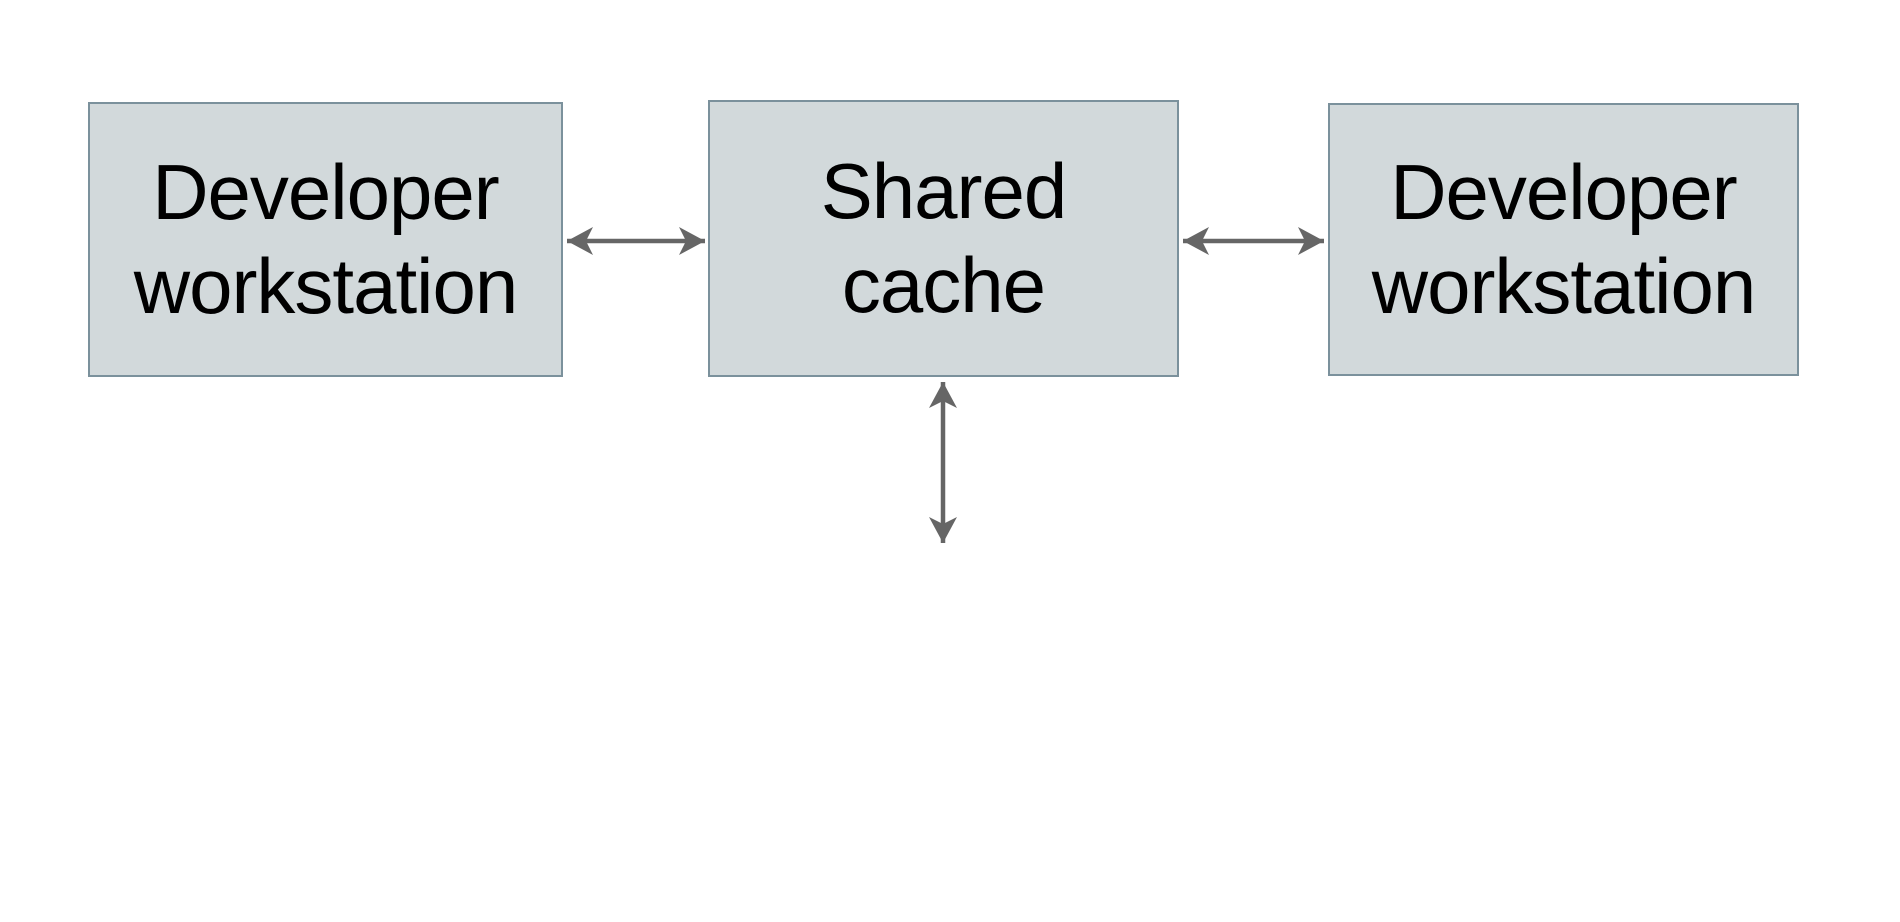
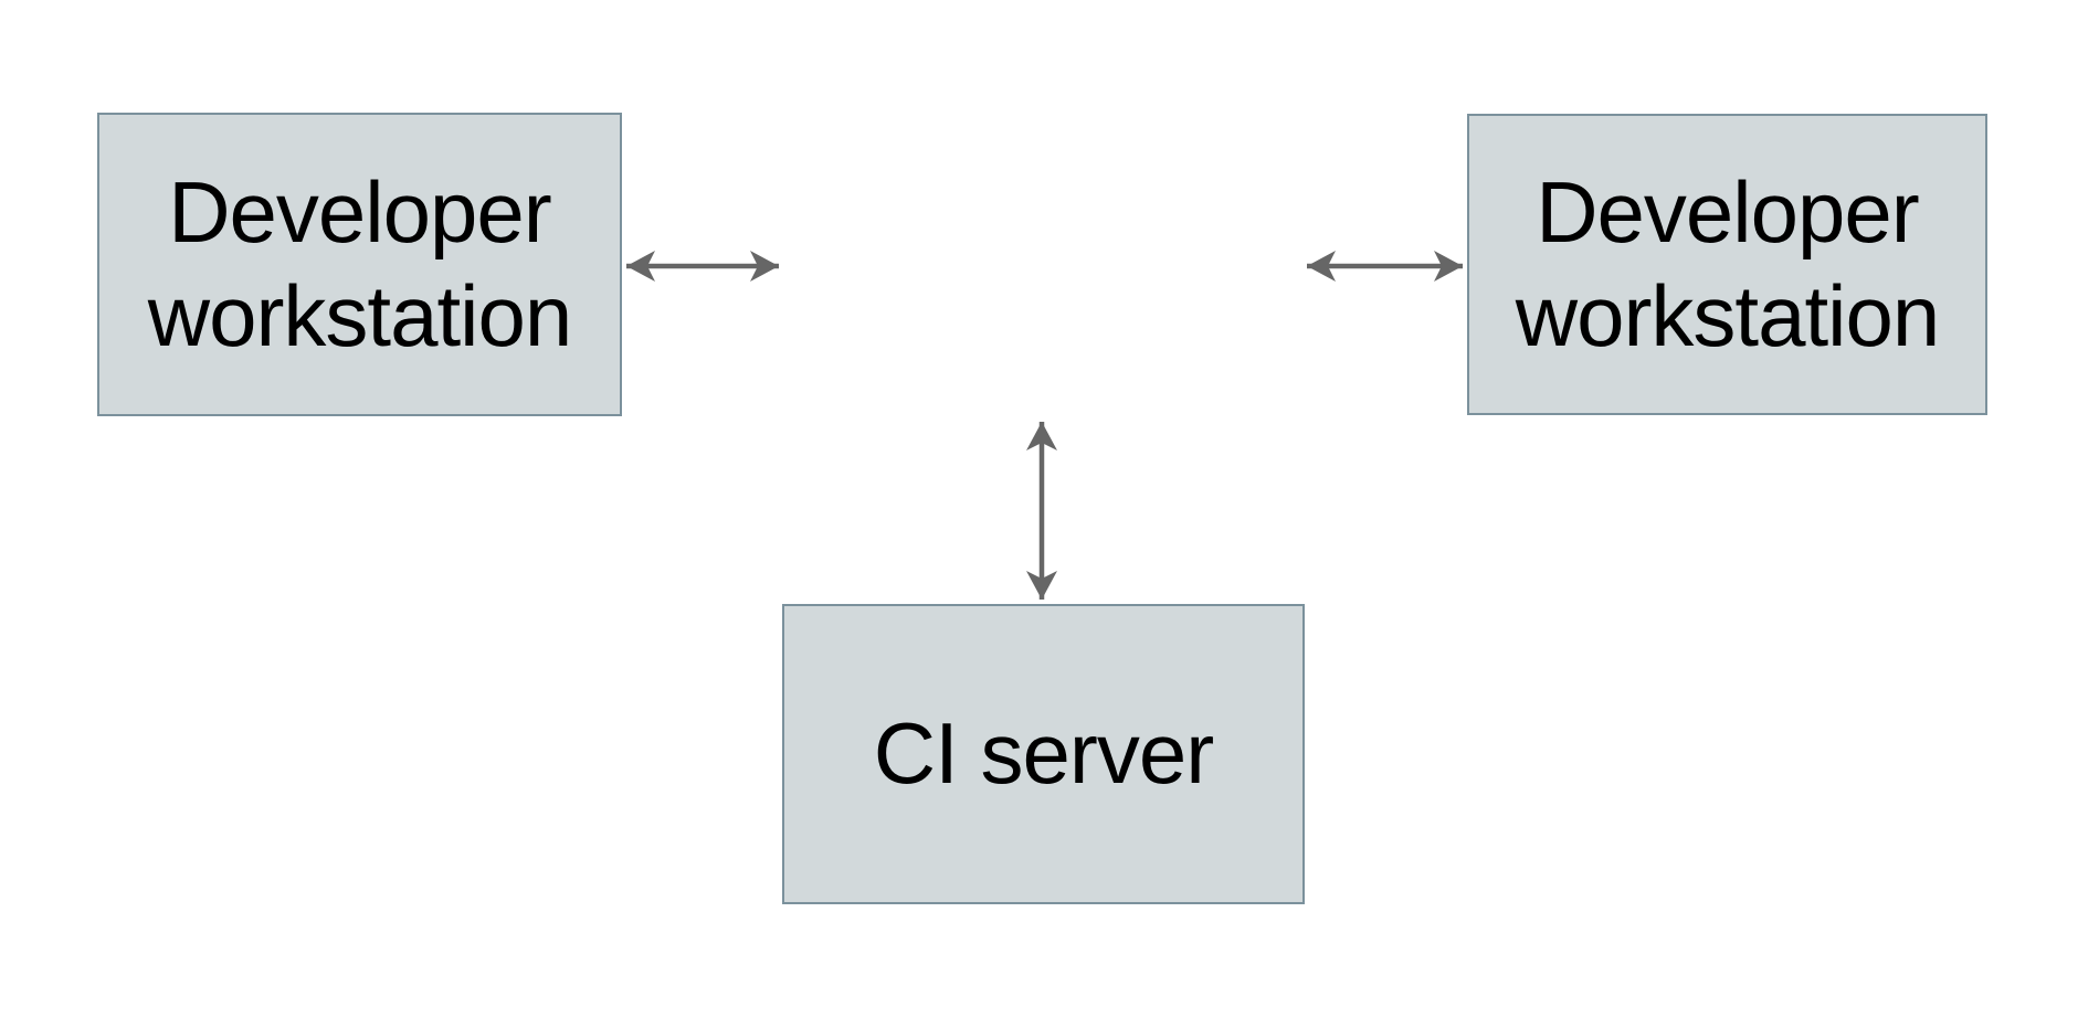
  Developer workstation
- Shared cache
  Developer workstation
+ CI server
